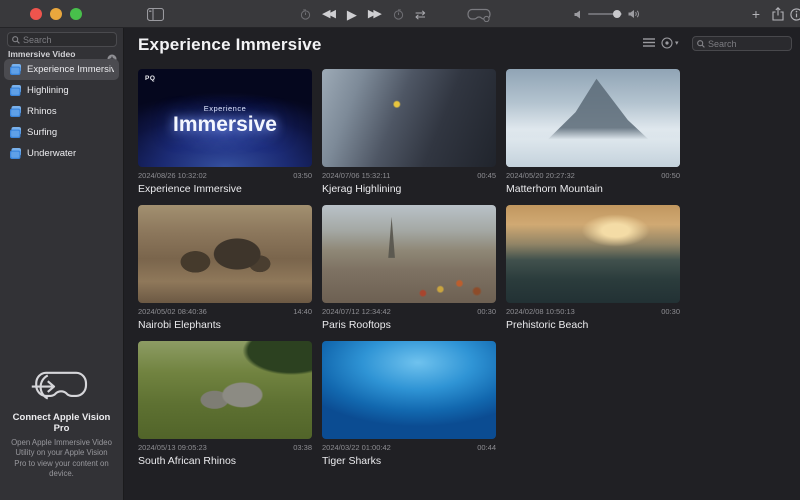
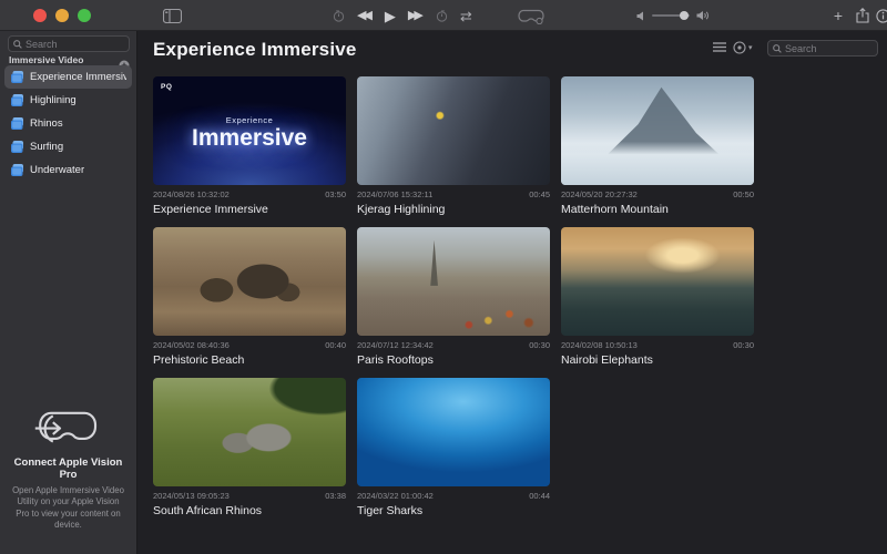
  ◀◀
  ▶
  ▶▶
  ⇄
  +
  Search
  Experience Immersiv
  Highlining
  Rhinos
  Surfing
  Underwater
  Connect Apple Vision Pro
  Open Apple Immersive Video Utility on your Apple Vision Pro to view your content on device.
  Experience Immersive
  Search
  Experience
  Immersive
  2024/08/26 10:32:02
  03:50
  Experience Immersive
  2024/07/06 15:32:11
  00:45
  Kjerag Highlining
  2024/05/20 20:27:32
  00:50
  Matterhorn Mountain
  2024/05/02 08:40:36
- 14:40
+ 00:40
- Nairobi Elephants
+ Prehistoric Beach
  2024/07/12 12:34:42
  00:30
  Paris Rooftops
  2024/02/08 10:50:13
  00:30
- Prehistoric Beach
+ Nairobi Elephants
  2024/05/13 09:05:23
  03:38
  South African Rhinos
  2024/03/22 01:00:42
  00:44
  Tiger Sharks
